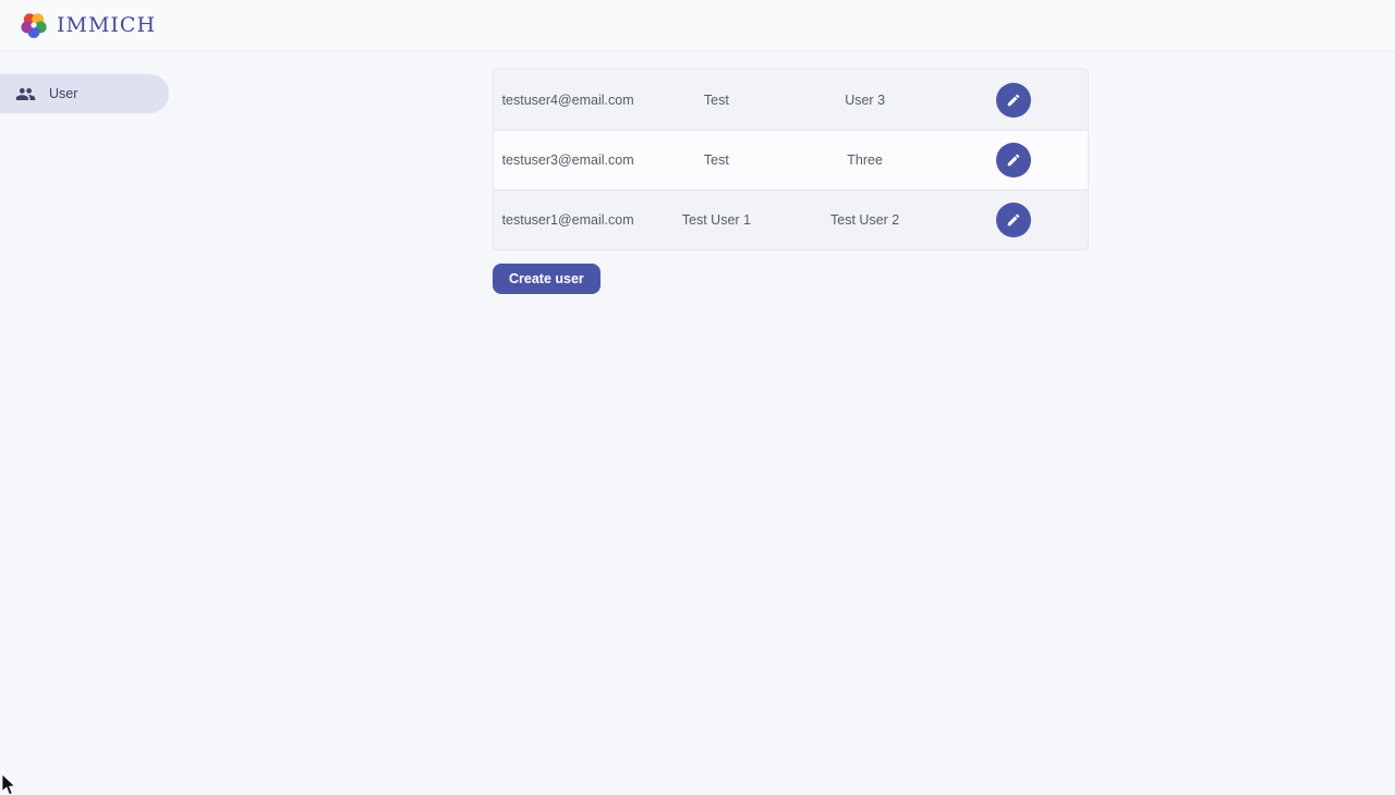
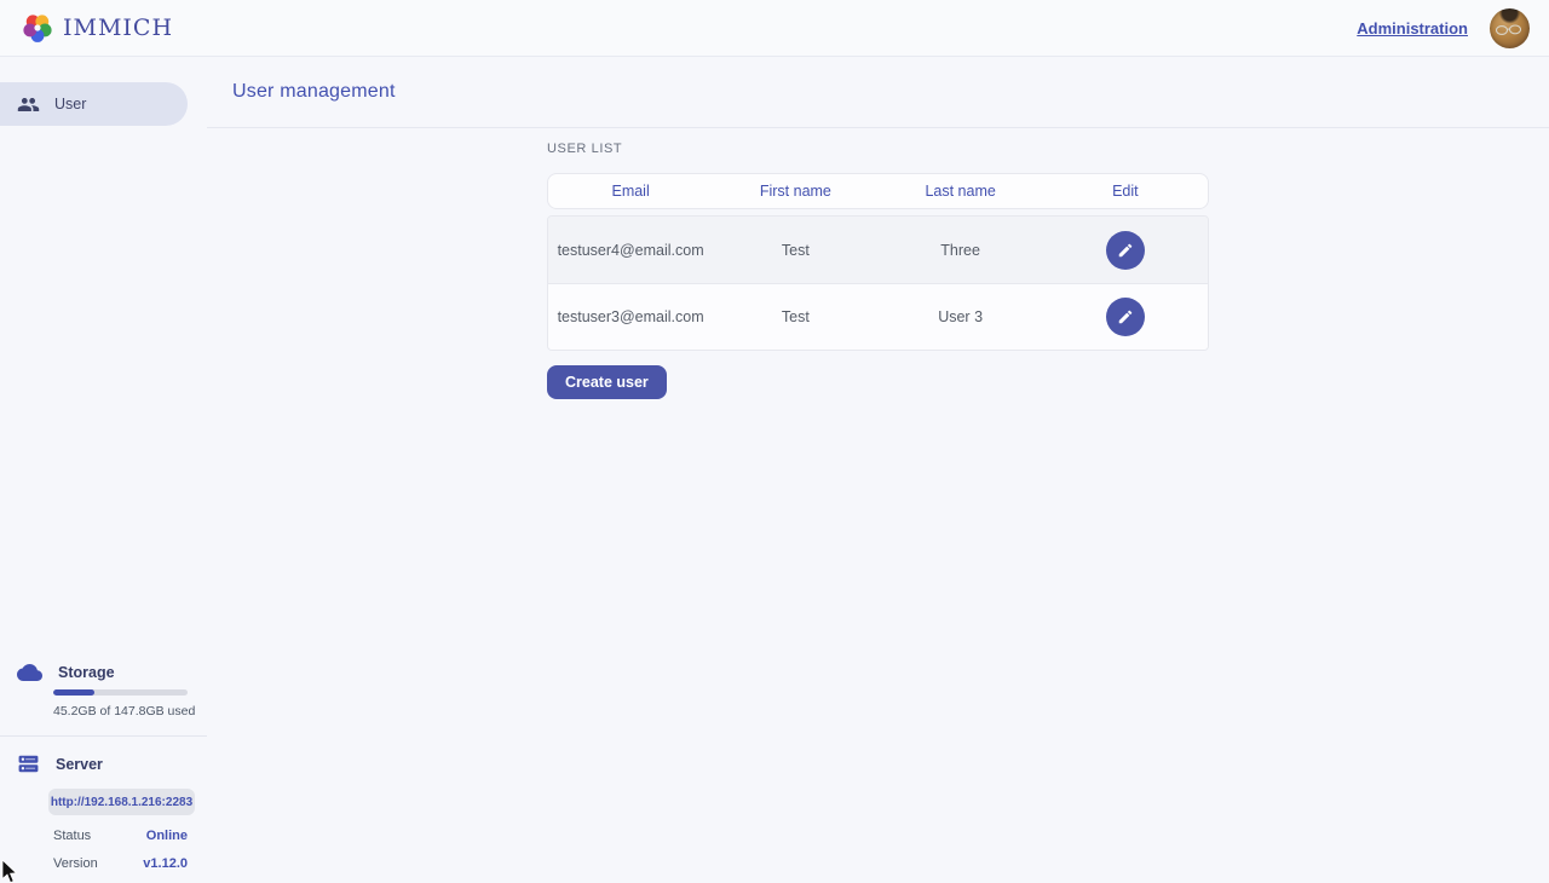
  IMMICH
+ Administration
  User
+ Storage
+ 45.2GB of 147.8GB used
+ Server
+ http://192.168.1.216:2283
+ Status
+ Online
+ Version
+ v1.12.0
+ User management
+ USER LIST
+ Email
+ First name
+ Last name
+ Edit
  testuser4@email.com
  Test
- User 3
+ Three
  testuser3@email.com
  Test
- Three
+ User 3
- testuser1@email.com
- Test User 1
- Test User 2
  Create user
